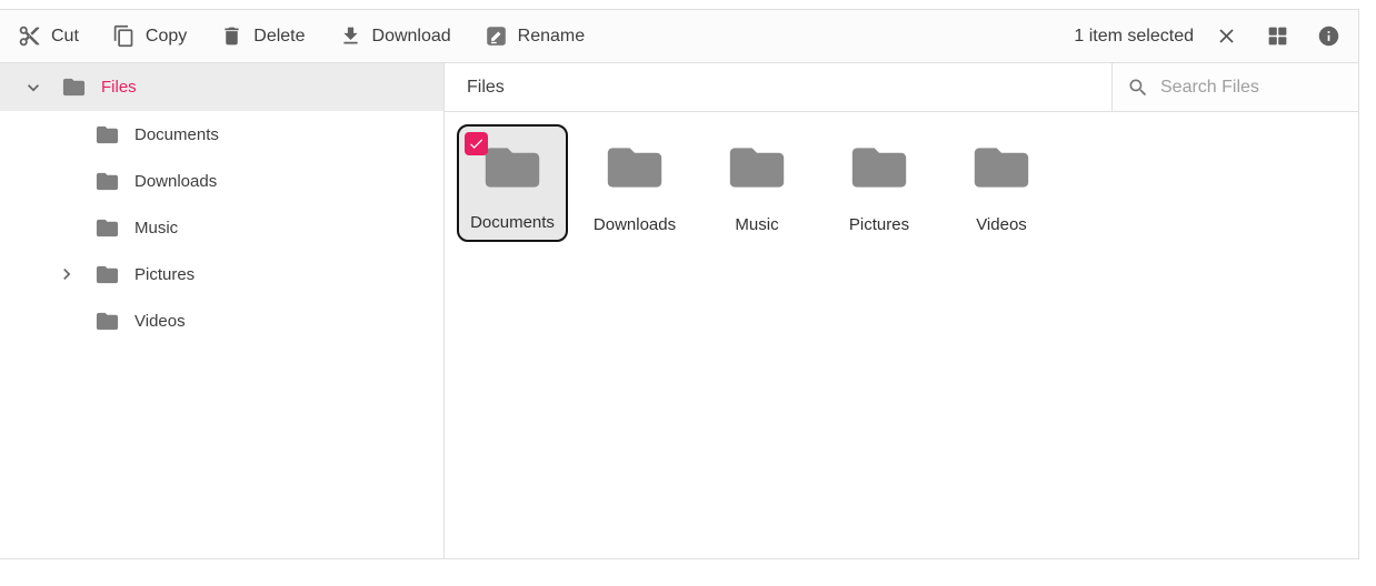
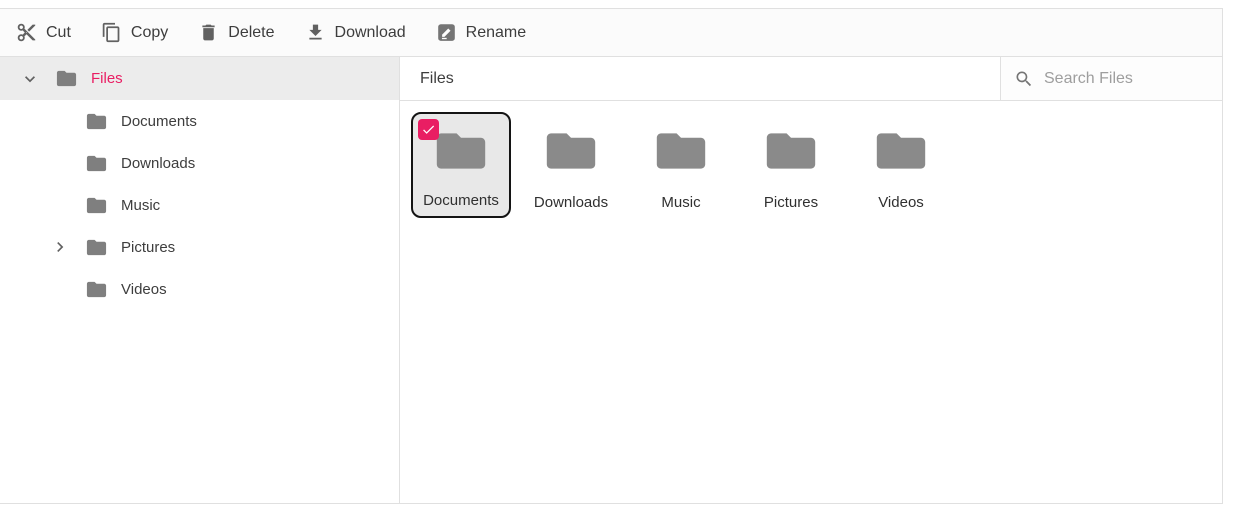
  Cut
  Copy
  Delete
  Download
  Rename
- 1 item selected
  Files
  Documents
  Downloads
  Music
  Pictures
  Videos
  Files
  Search Files
  Documents
  Downloads
  Music
  Pictures
  Videos
